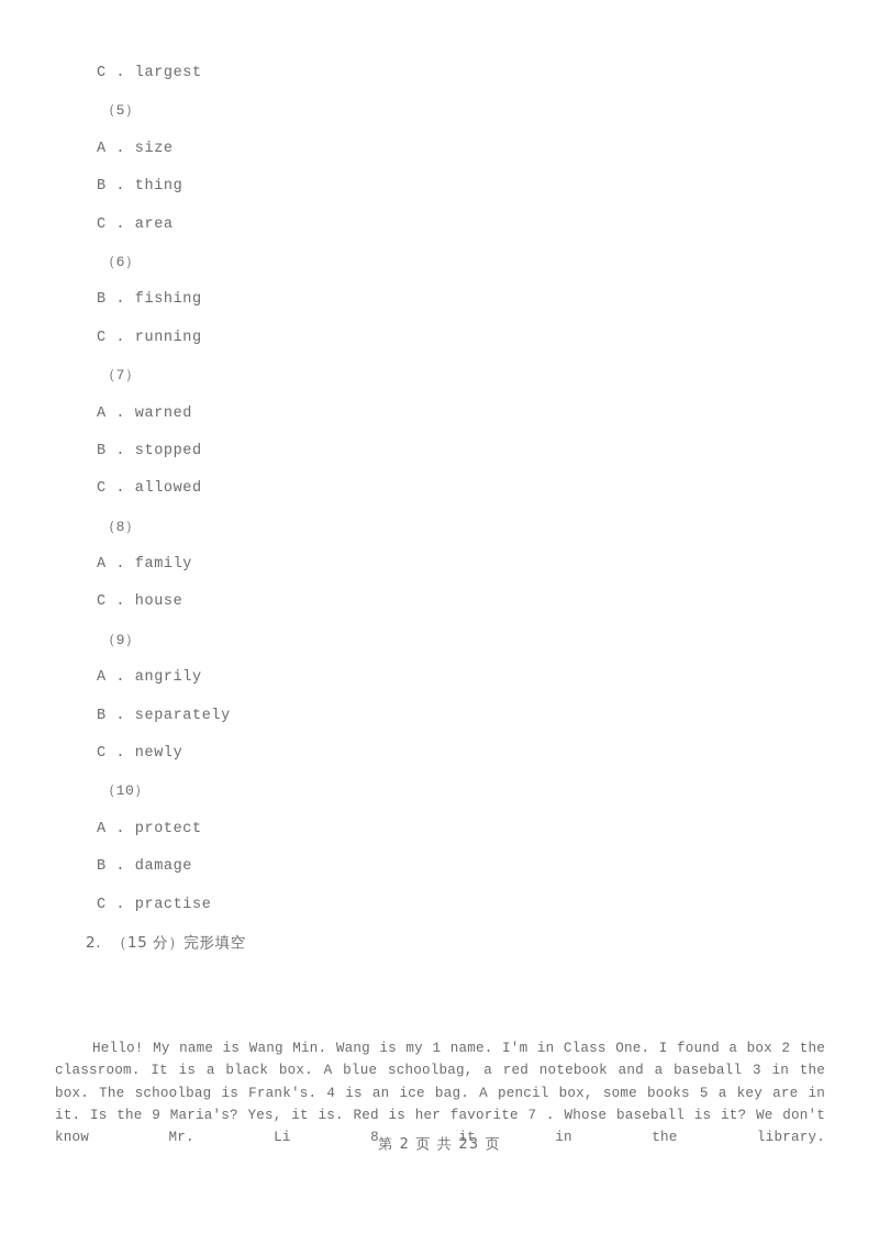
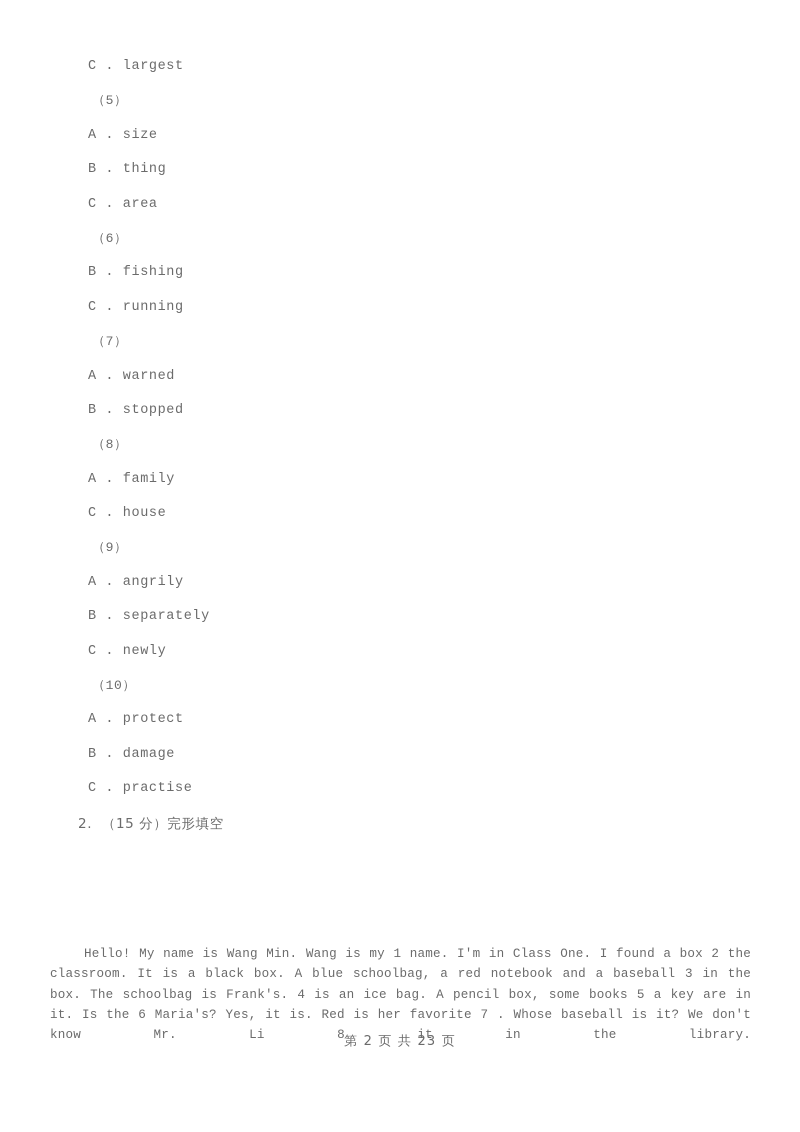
  C . largest
  （5）
  A . size
  B . thing
  C . area
  （6）
  B . fishing
  C . running
  （7）
  A . warned
  B . stopped
- C . allowed
  （8）
  A . family
  C . house
  （9）
  A . angrily
  B . separately
  C . newly
  （10）
  A . protect
  B . damage
  C . practise
  2. （15 分）完形填空
- Hello! My name is Wang Min. Wang is my 1 name. I'm in Class One. I found a box 2 the classroom. It is a black box. A blue schoolbag, a red notebook and a baseball 3 in the box. The schoolbag is Frank's. 4 is an ice bag. A pencil box, some books 5 a key are in it. Is the 9 Maria's? Yes, it is. Red is her favorite 7 . Whose baseball is it? We don't know Mr. Li 8 it in the library.
+ Hello! My name is Wang Min. Wang is my 1 name. I'm in Class One. I found a box 2 the classroom. It is a black box. A blue schoolbag, a red notebook and a baseball 3 in the box. The schoolbag is Frank's. 4 is an ice bag. A pencil box, some books 5 a key are in it. Is the 6 Maria's? Yes, it is. Red is her favorite 7 . Whose baseball is it? We don't know Mr. Li 8 it in the library.
  第 2 页 共 23 页
